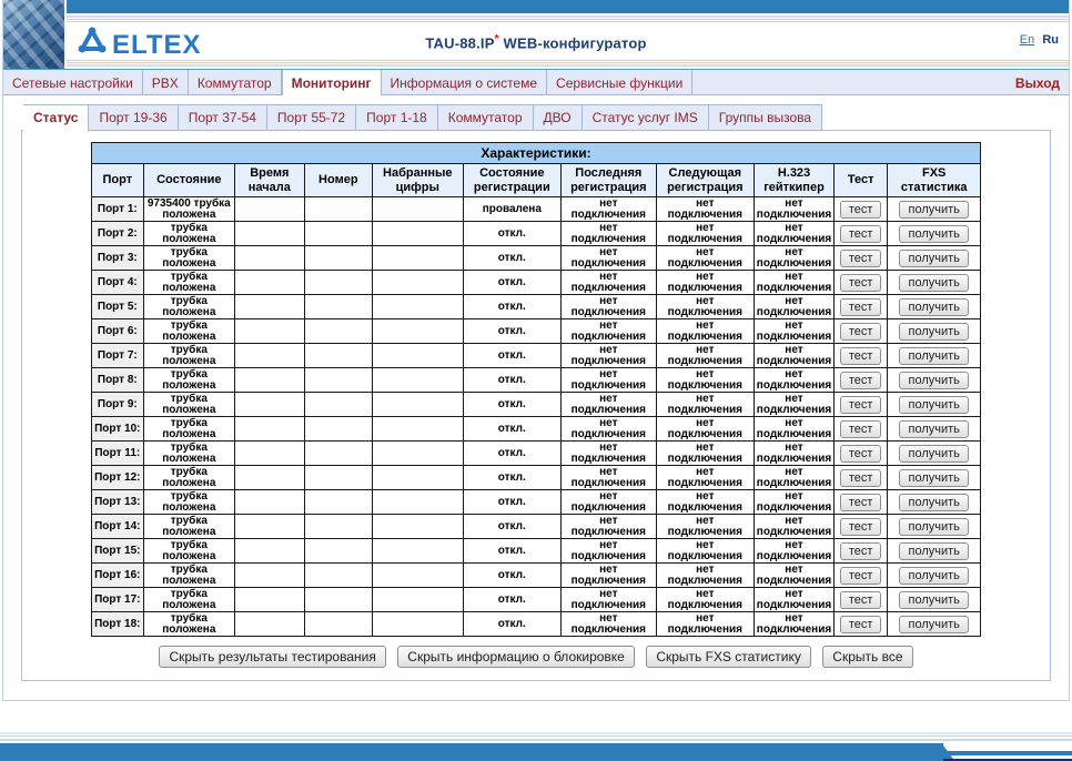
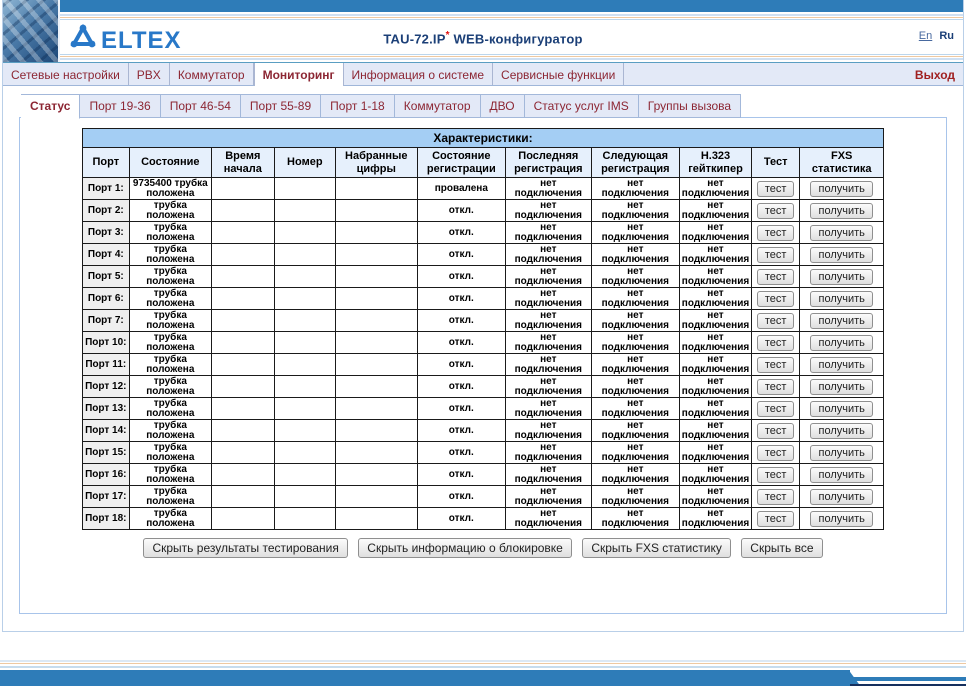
- TAU-88.IP* WEB-конфигуратор
+ TAU-72.IP* WEB-конфигуратор
  En Ru
  ELTEX
  Сетевые настройки
  PBX
  Коммутатор
  Мониторинг
  Информация о системе
  Сервисные функции
  Выход
  Статус
  Порт 19-36
- Порт 37-54
+ Порт 46-54
- Порт 55-72
+ Порт 55-89
  Порт 1-18
  Коммутатор
  ДВО
  Статус услуг IMS
  Группы вызова
  Характеристики:
  Порт	Состояние	Время начала	Номер	Набранные цифры	Состояние регистрации	Последняя регистрация	Следующая регистрация	H.323 гейткипер	Тест	FXS статистика
  Порт 1:	9735400 трубка положена				провалена	нет подключения	нет подключения	нет подключения	тест	получить
  Порт 2:	трубка положена				откл.	нет подключения	нет подключения	нет подключения	тест	получить
  Порт 3:	трубка положена				откл.	нет подключения	нет подключения	нет подключения	тест	получить
  Порт 4:	трубка положена				откл.	нет подключения	нет подключения	нет подключения	тест	получить
  Порт 5:	трубка положена				откл.	нет подключения	нет подключения	нет подключения	тест	получить
  Порт 6:	трубка положена				откл.	нет подключения	нет подключения	нет подключения	тест	получить
  Порт 7:	трубка положена				откл.	нет подключения	нет подключения	нет подключения	тест	получить
- Порт 8:	трубка положена				откл.	нет подключения	нет подключения	нет подключения	тест	получить
- Порт 9:	трубка положена				откл.	нет подключения	нет подключения	нет подключения	тест	получить
  Порт 10:	трубка положена				откл.	нет подключения	нет подключения	нет подключения	тест	получить
  Порт 11:	трубка положена				откл.	нет подключения	нет подключения	нет подключения	тест	получить
  Порт 12:	трубка положена				откл.	нет подключения	нет подключения	нет подключения	тест	получить
  Порт 13:	трубка положена				откл.	нет подключения	нет подключения	нет подключения	тест	получить
  Порт 14:	трубка положена				откл.	нет подключения	нет подключения	нет подключения	тест	получить
  Порт 15:	трубка положена				откл.	нет подключения	нет подключения	нет подключения	тест	получить
  Порт 16:	трубка положена				откл.	нет подключения	нет подключения	нет подключения	тест	получить
  Порт 17:	трубка положена				откл.	нет подключения	нет подключения	нет подключения	тест	получить
  Порт 18:	трубка положена				откл.	нет подключения	нет подключения	нет подключения	тест	получить
  Скрыть результаты тестирования Скрыть информацию о блокировке Скрыть FXS статистику Скрыть все
